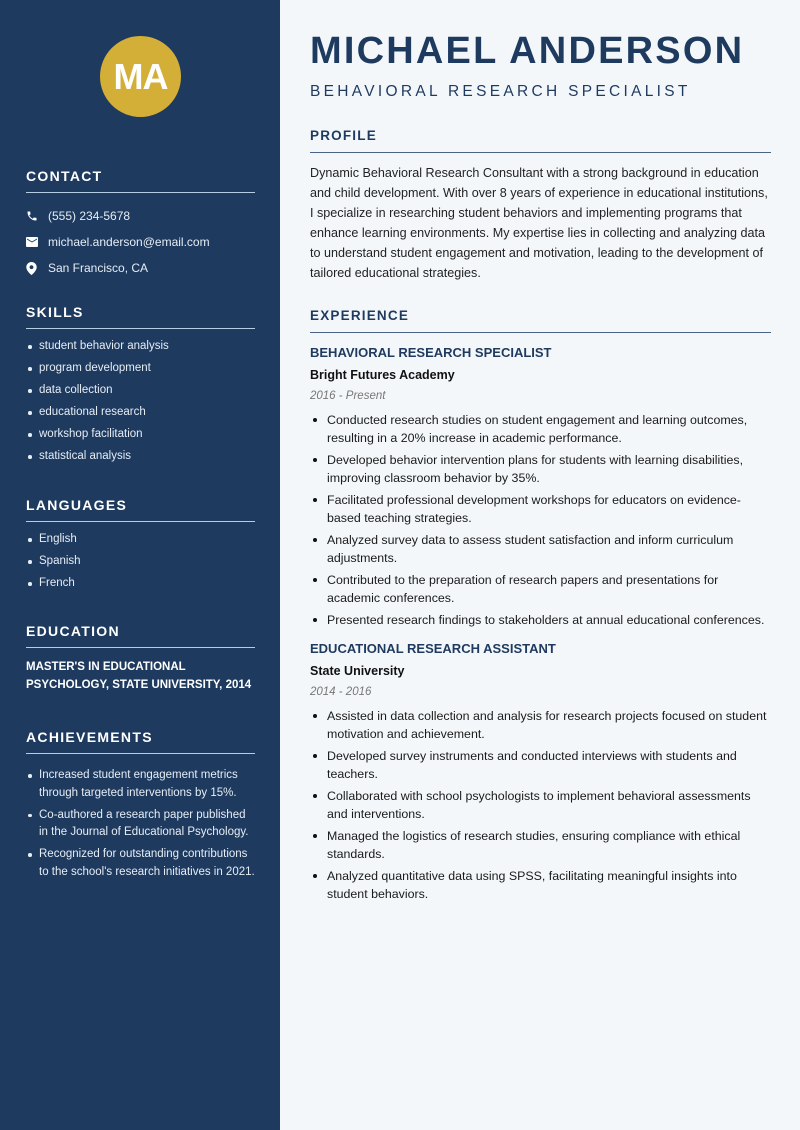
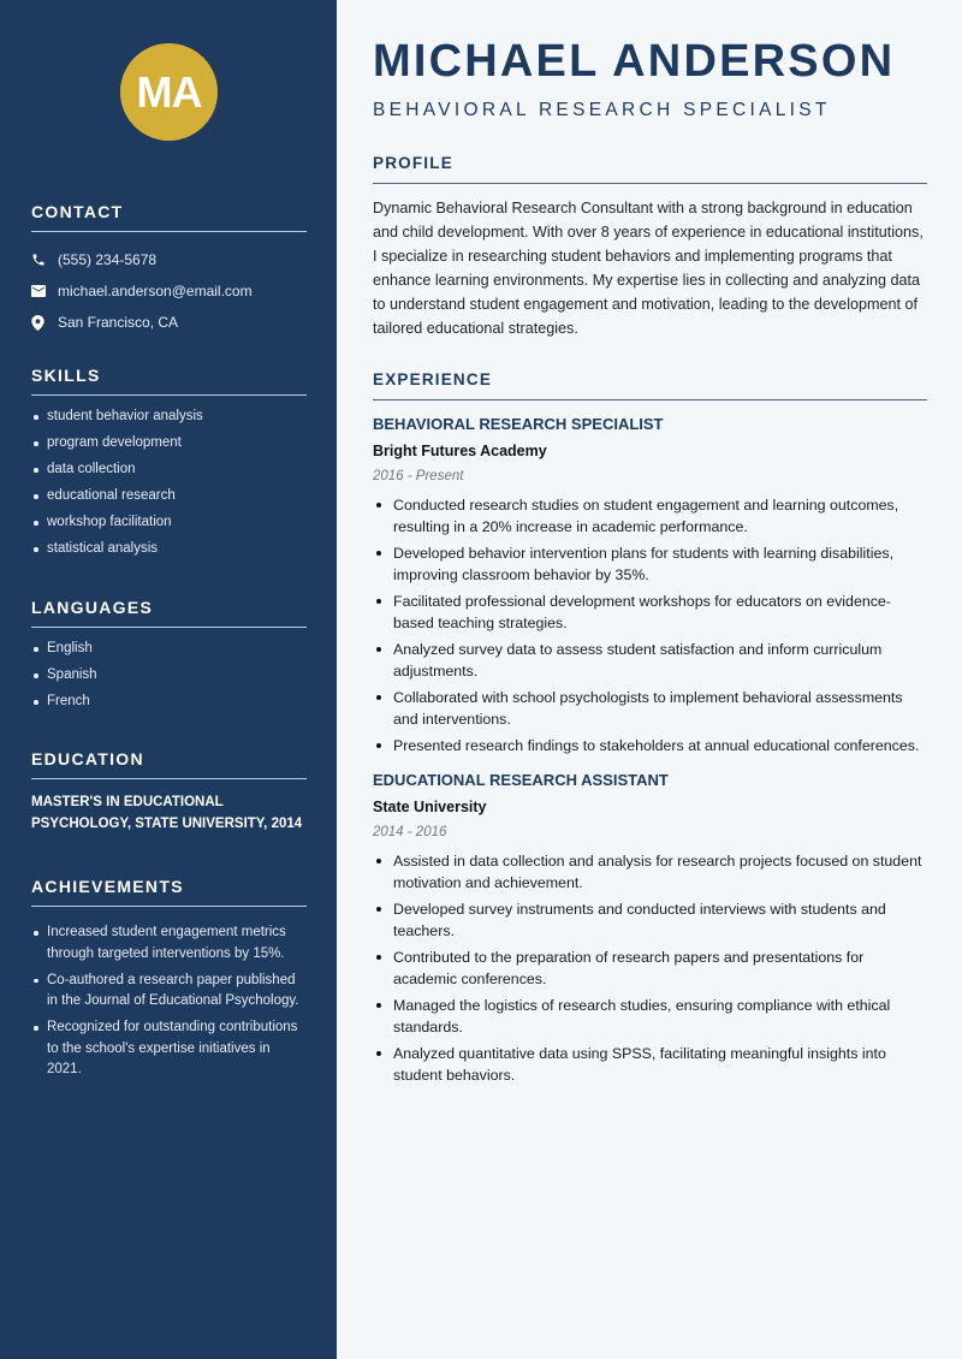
  MA
  CONTACT
  (555) 234-5678
  michael.anderson@email.com
  San Francisco, CA
  SKILLS
  student behavior analysis
  program development
  data collection
  educational research
  workshop facilitation
  statistical analysis
  LANGUAGES
  English
  Spanish
  French
  EDUCATION
  MASTER'S IN EDUCATIONAL PSYCHOLOGY, STATE UNIVERSITY, 2014
  ACHIEVEMENTS
  Increased student engagement metrics through targeted interventions by 15%.
  Co-authored a research paper published in the Journal of Educational Psychology.
- Recognized for outstanding contributions to the school's research initiatives in 2021.
+ Recognized for outstanding contributions to the school's expertise initiatives in 2021.
  MICHAEL ANDERSON
  BEHAVIORAL RESEARCH SPECIALIST
  PROFILE
  Dynamic Behavioral Research Consultant with a strong background in education and child development. With over 8 years of experience in educational institutions, I specialize in researching student behaviors and implementing programs that enhance learning environments. My expertise lies in collecting and analyzing data to understand student engagement and motivation, leading to the development of tailored educational strategies.
  EXPERIENCE
  BEHAVIORAL RESEARCH SPECIALIST
  Bright Futures Academy
  2016 - Present
  Conducted research studies on student engagement and learning outcomes, resulting in a 20% increase in academic performance.
  Developed behavior intervention plans for students with learning disabilities, improving classroom behavior by 35%.
  Facilitated professional development workshops for educators on evidence-based teaching strategies.
  Analyzed survey data to assess student satisfaction and inform curriculum adjustments.
- Contributed to the preparation of research papers and presentations for academic conferences.
+ Collaborated with school psychologists to implement behavioral assessments and interventions.
  Presented research findings to stakeholders at annual educational conferences.
  EDUCATIONAL RESEARCH ASSISTANT
  State University
  2014 - 2016
  Assisted in data collection and analysis for research projects focused on student motivation and achievement.
  Developed survey instruments and conducted interviews with students and teachers.
- Collaborated with school psychologists to implement behavioral assessments and interventions.
+ Contributed to the preparation of research papers and presentations for academic conferences.
  Managed the logistics of research studies, ensuring compliance with ethical standards.
  Analyzed quantitative data using SPSS, facilitating meaningful insights into student behaviors.
